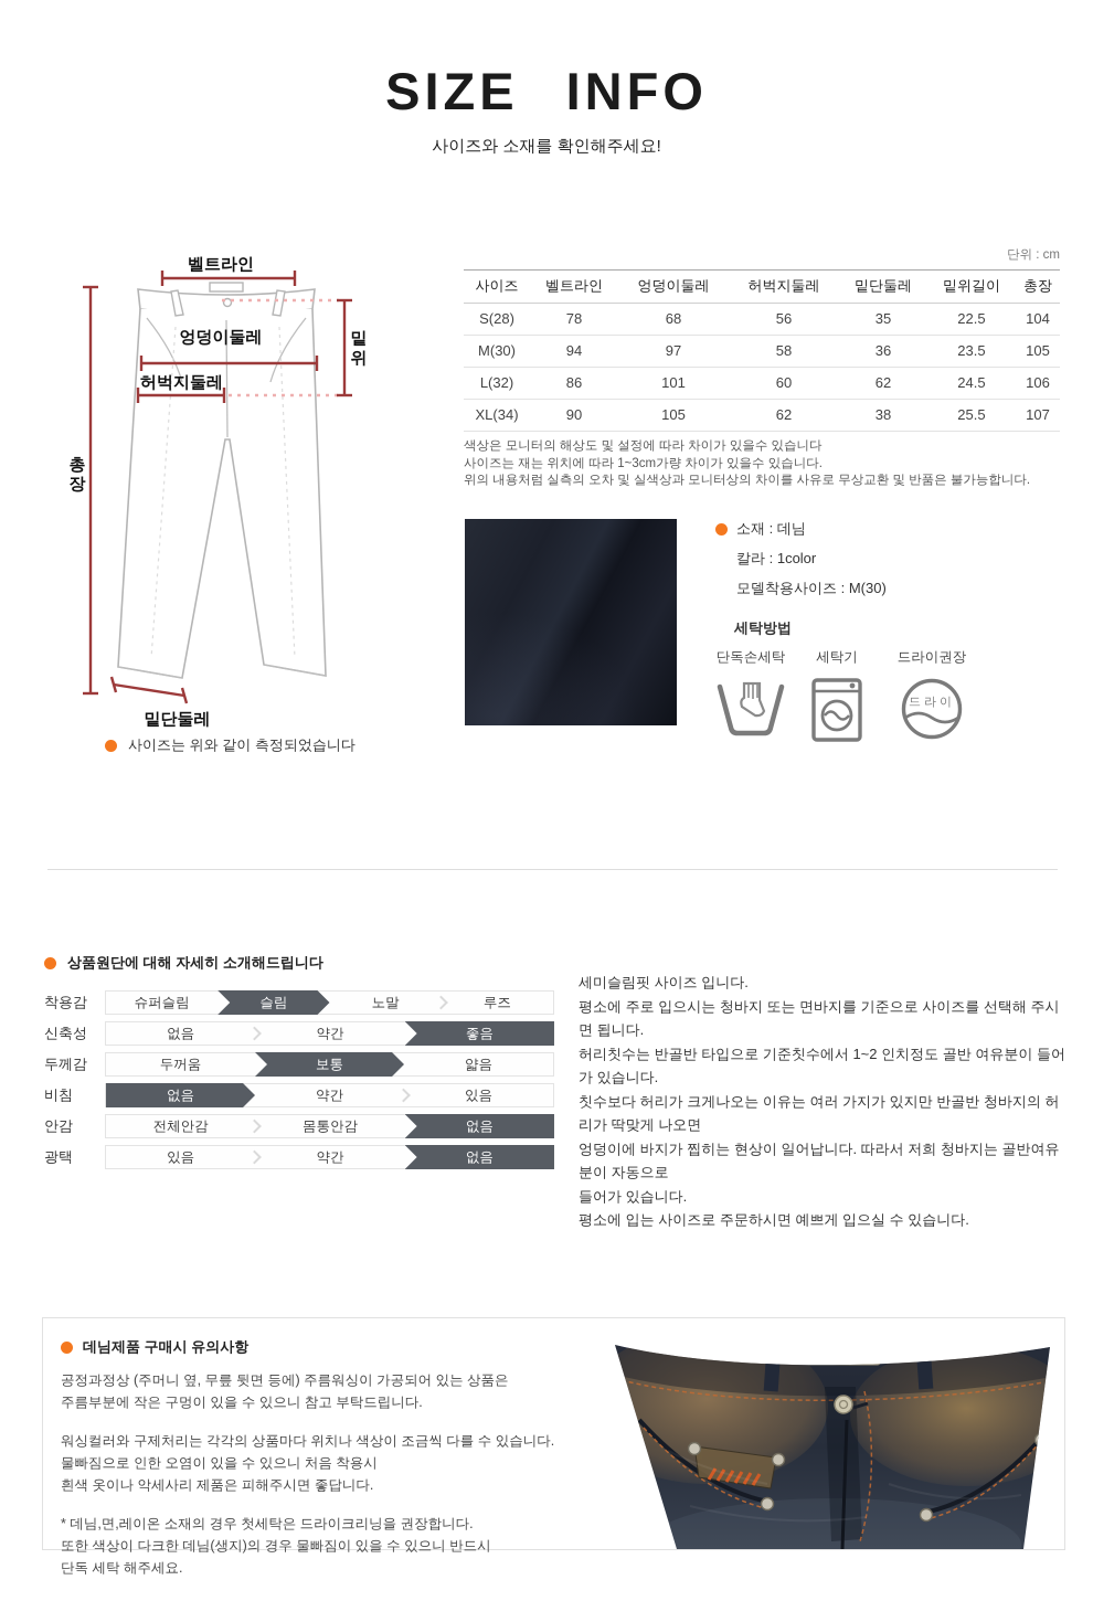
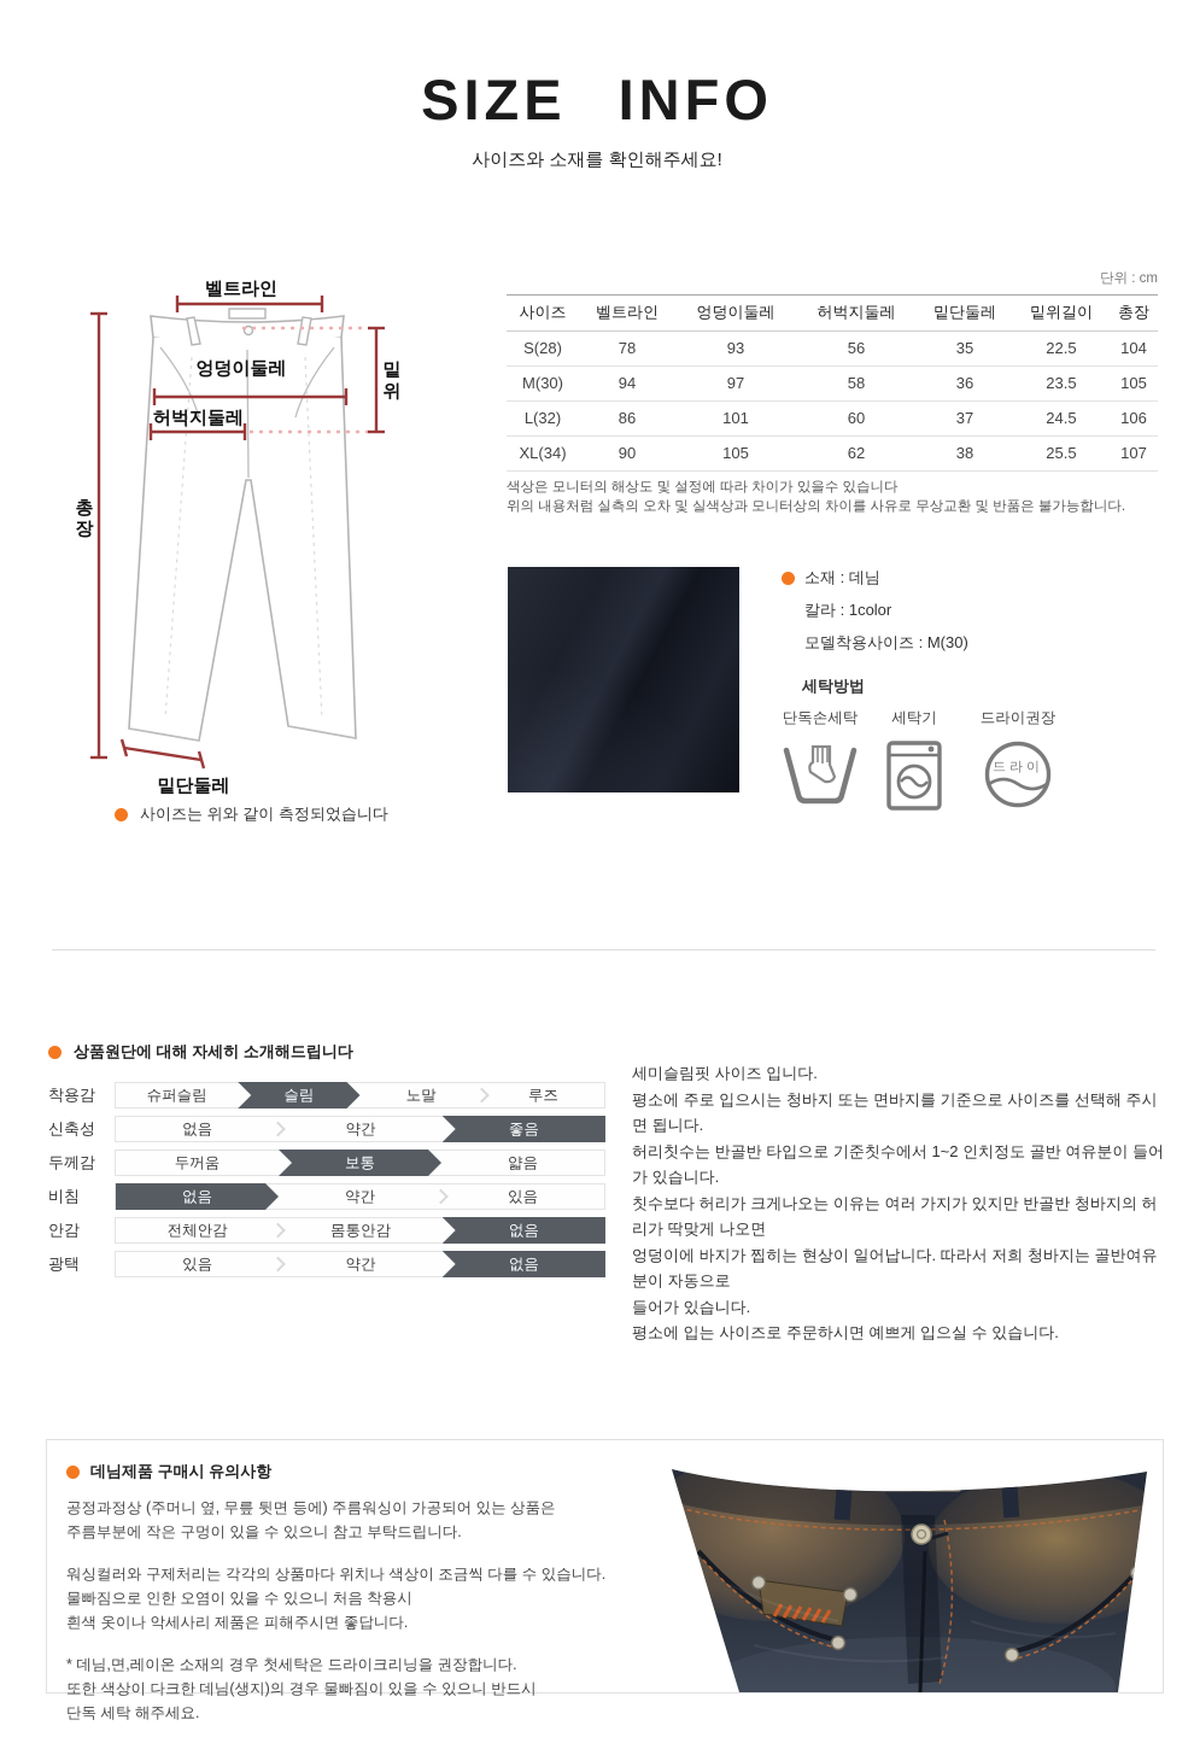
  SIZE INFO
  사이즈와 소재를 확인해주세요!
  벨트라인
  엉덩이둘레
  허벅지둘레
  밑단둘레
  사이즈는 위와 같이 측정되었습니다
  단위 : cm
  사이즈	벨트라인	엉덩이둘레	허벅지둘레	밑단둘레	밑위길이	총장
- S(28)	78	68	56	35	22.5	104
+ S(28)	78	93	56	35	22.5	104
  M(30)	94	97	58	36	23.5	105
- L(32)	86	101	60	62	24.5	106
+ L(32)	86	101	60	37	24.5	106
  XL(34)	90	105	62	38	25.5	107
  색상은 모니터의 해상도 및 설정에 따라 차이가 있을수 있습니다
- 사이즈는 재는 위치에 따라 1~3cm가량 차이가 있을수 있습니다.
  위의 내용처럼 실측의 오차 및 실색상과 모니터상의 차이를 사유로 무상교환 및 반품은 불가능합니다.
  소재 : 데님
  칼라 : 1color
  모델착용사이즈 : M(30)
  세탁방법
  단독손세탁
  세탁기
  드라이권장
  드라이
  상품원단에 대해 자세히 소개해드립니다
  착용감
  슈퍼슬림
  슬림
  노말
  루즈
  신축성
  없음
  약간
  좋음
  두께감
  두꺼움
  보통
  얇음
  비침
  없음
  약간
  있음
  안감
  전체안감
  몸통안감
  없음
  광택
  있음
  약간
  없음
  세미슬림핏 사이즈 입니다.
  평소에 주로 입으시는 청바지 또는 면바지를 기준으로 사이즈를 선택해 주시면 됩니다.
  허리칫수는 반골반 타입으로 기준칫수에서 1~2 인치정도 골반 여유분이 들어가 있습니다.
  칫수보다 허리가 크게나오는 이유는 여러 가지가 있지만 반골반 청바지의 허리가 딱맞게 나오면
  엉덩이에 바지가 찝히는 현상이 일어납니다. 따라서 저희 청바지는 골반여유분이 자동으로
  들어가 있습니다.
  평소에 입는 사이즈로 주문하시면 예쁘게 입으실 수 있습니다.
  데님제품 구매시 유의사항
  공정과정상 (주머니 옆, 무릎 뒷면 등에) 주름워싱이 가공되어 있는 상품은
  주름부분에 작은 구멍이 있을 수 있으니 참고 부탁드립니다.
  워싱컬러와 구제처리는 각각의 상품마다 위치나 색상이 조금씩 다를 수 있습니다.
  물빠짐으로 인한 오염이 있을 수 있으니 처음 착용시
  흰색 옷이나 악세사리 제품은 피해주시면 좋답니다.
  * 데님,면,레이온 소재의 경우 첫세탁은 드라이크리닝을 권장합니다.
  또한 색상이 다크한 데님(생지)의 경우 물빠짐이 있을 수 있으니 반드시
  단독 세탁 해주세요.
